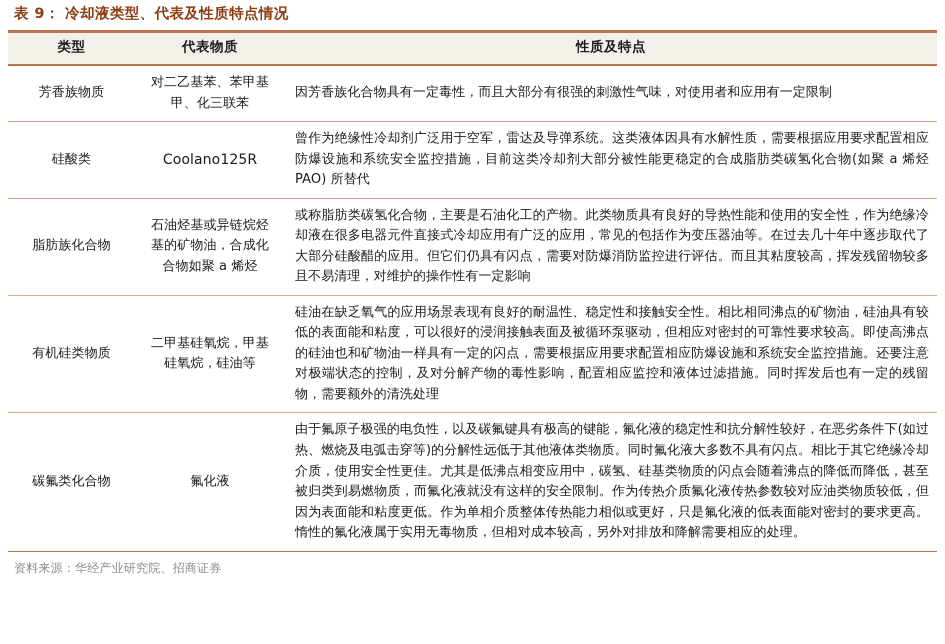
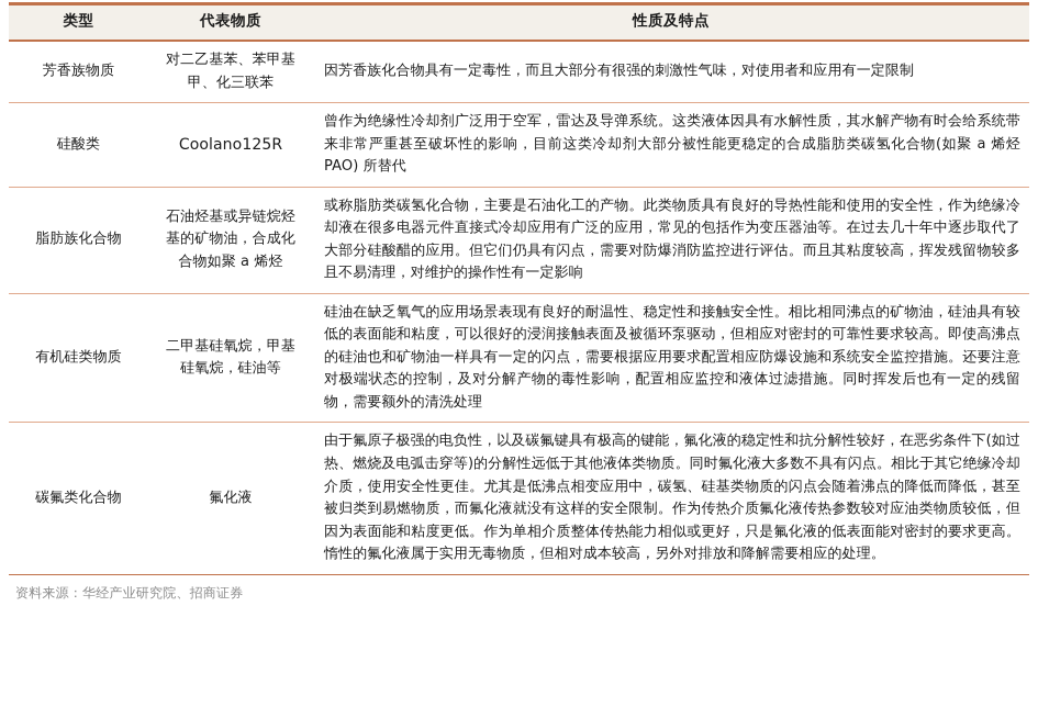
- 表 9： 冷却液类型、代表及性质特点情况
  类型	代表物质	性质及特点
  芳香族物质	对二乙基苯、苯甲基甲、化三联苯	因芳香族化合物具有一定毒性，而且大部分有很强的刺激性气味，对使用者和应用有一定限制
- 硅酸类	Coolano125R	曾作为绝缘性冷却剂广泛用于空军，雷达及导弹系统。这类液体因具有水解性质，需要根据应用要求配置相应防爆设施和系统安全监控措施，目前这类冷却剂大部分被性能更稳定的合成脂肪类碳氢化合物(如聚 a 烯烃 PAO) 所替代
+ 硅酸类	Coolano125R	曾作为绝缘性冷却剂广泛用于空军，雷达及导弹系统。这类液体因具有水解性质，其水解产物有时会给系统带来非常严重甚至破坏性的影响，目前这类冷却剂大部分被性能更稳定的合成脂肪类碳氢化合物(如聚 a 烯烃 PAO) 所替代
  脂肪族化合物	石油烃基或异链烷烃基的矿物油，合成化合物如聚 a 烯烃	或称脂肪类碳氢化合物，主要是石油化工的产物。此类物质具有良好的导热性能和使用的安全性，作为绝缘冷却液在很多电器元件直接式冷却应用有广泛的应用，常见的包括作为变压器油等。在过去几十年中逐步取代了大部分硅酸醋的应用。但它们仍具有闪点，需要对防爆消防监控进行评估。而且其粘度较高，挥发残留物较多且不易清理，对维护的操作性有一定影响
  有机硅类物质	二甲基硅氧烷，甲基硅氧烷，硅油等	硅油在缺乏氧气的应用场景表现有良好的耐温性、稳定性和接触安全性。相比相同沸点的矿物油，硅油具有较低的表面能和粘度，可以很好的浸润接触表面及被循环泵驱动，但相应对密封的可靠性要求较高。即使高沸点的硅油也和矿物油一样具有一定的闪点，需要根据应用要求配置相应防爆设施和系统安全监控措施。还要注意对极端状态的控制，及对分解产物的毒性影响，配置相应监控和液体过滤措施。同时挥发后也有一定的残留物，需要额外的清洗处理
  碳氟类化合物	氟化液	由于氟原子极强的电负性，以及碳氟键具有极高的键能，氟化液的稳定性和抗分解性较好，在恶劣条件下(如过热、燃烧及电弧击穿等)的分解性远低于其他液体类物质。同时氟化液大多数不具有闪点。相比于其它绝缘冷却介质，使用安全性更佳。尤其是低沸点相变应用中，碳氢、硅基类物质的闪点会随着沸点的降低而降低，甚至被归类到易燃物质，而氟化液就没有这样的安全限制。作为传热介质氟化液传热参数较对应油类物质较低，但因为表面能和粘度更低。作为单相介质整体传热能力相似或更好，只是氟化液的低表面能对密封的要求更高。惰性的氟化液属于实用无毒物质，但相对成本较高，另外对排放和降解需要相应的处理。
  资料来源：华经产业研究院、招商证券
